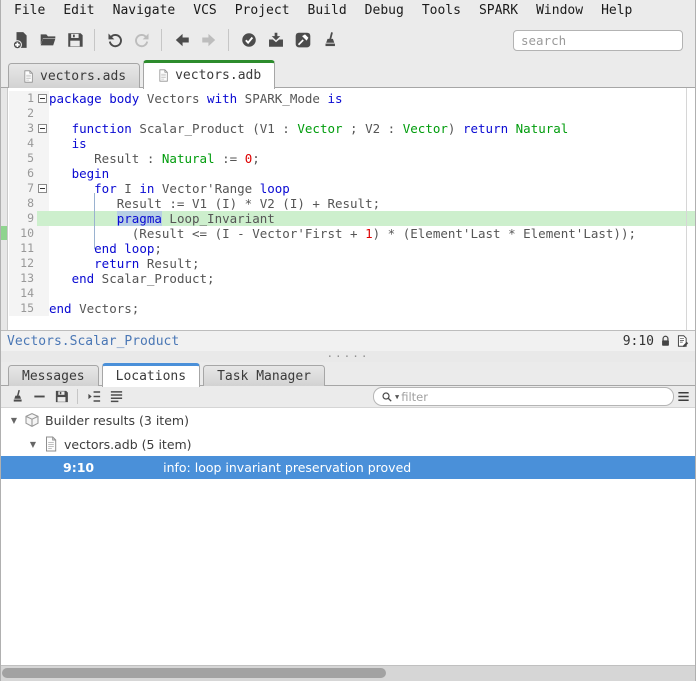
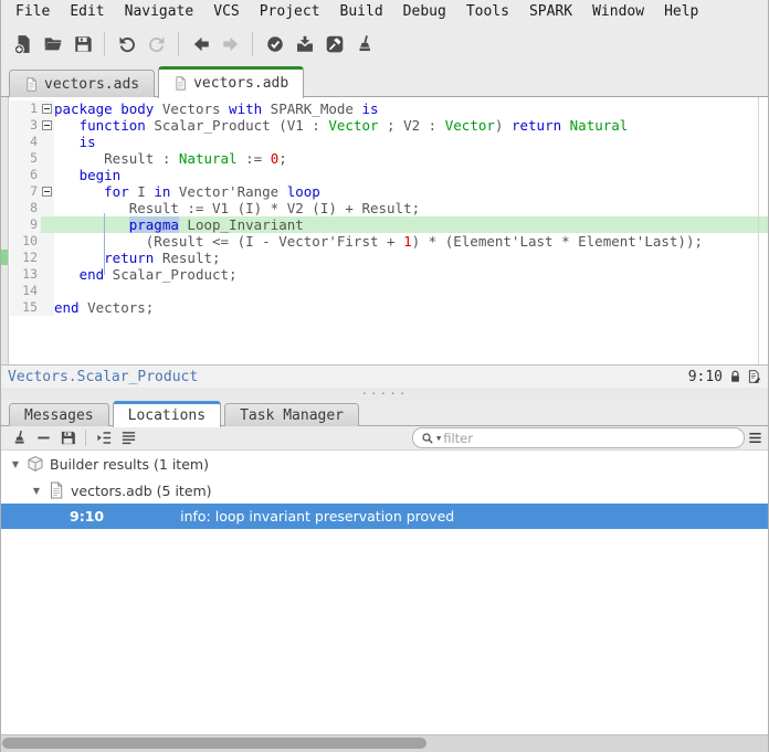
  File
  Edit
  Navigate
  VCS
  Project
  Build
  Debug
  Tools
  SPARK
  Window
  Help
- search
  vectors.ads
  vectors.adb
  1
  package body Vectors with SPARK_Mode is
- 2
  3
  function Scalar_Product (V1 : Vector ; V2 : Vector) return Natural
  4
  is
  5
  Result : Natural := 0;
  6
  begin
  7
  for I in Vector'Range loop
  8
  Result := V1 (I) * V2 (I) + Result;
  9
  pragma Loop_Invariant
  10
  (Result <= (I - Vector'First + 1) * (Element'Last * Element'Last));
- 11
- end loop;
  12
  return Result;
  13
  end Scalar_Product;
  14
  15
  end Vectors;
  Vectors.Scalar_Product
  9:10
  ·····
  Messages
  Locations
  Task Manager
  ▼
  filter
  ▼
- Builder results (3 item)
+ Builder results (1 item)
  ▼
  vectors.adb (5 item)
  9:10
  info: loop invariant preservation proved
